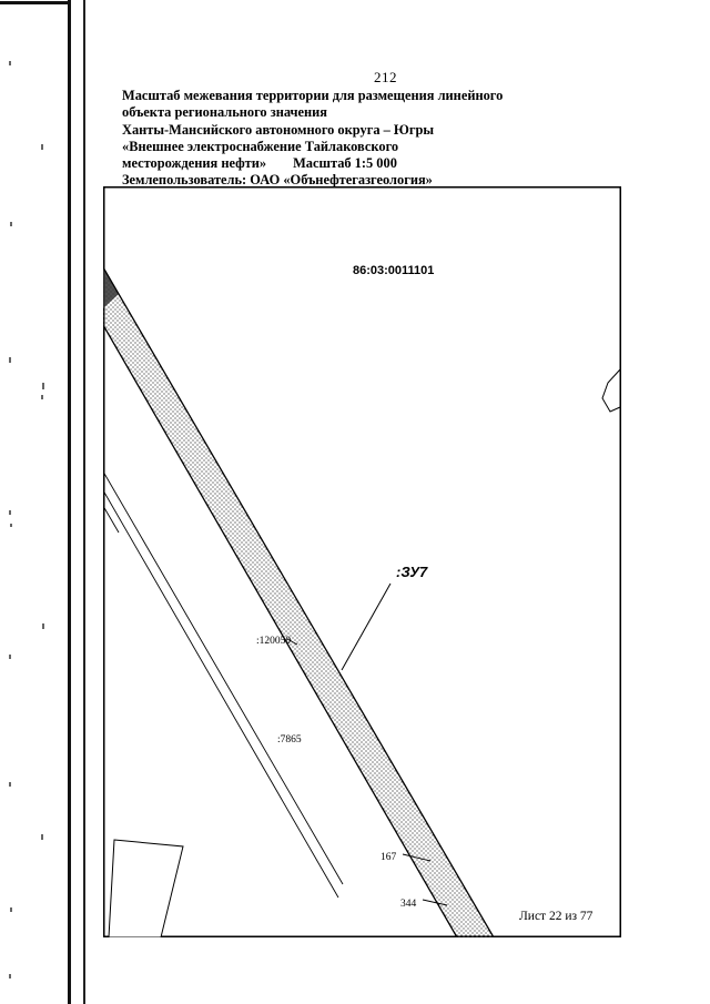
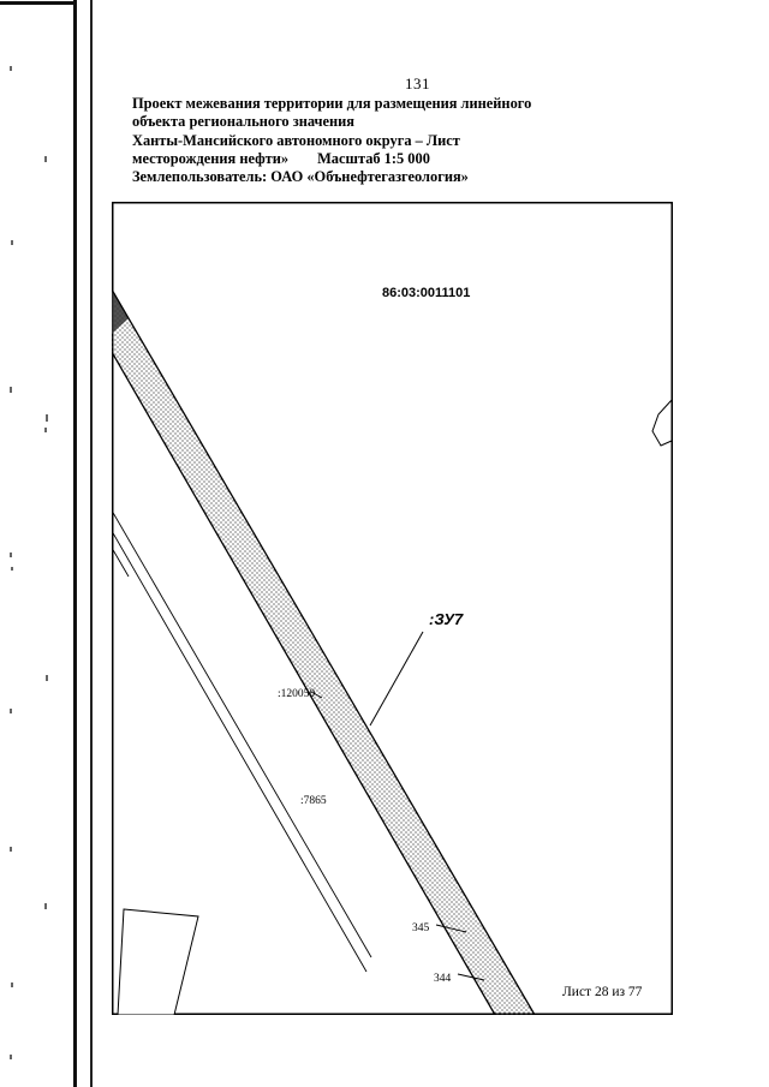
- 212
+ 131
- Масштаб межевания территории для размещения линейного
+ Проект межевания территории для размещения линейного
  объекта регионального значения
- Ханты-Мансийского автономного округа – Югры
+ Ханты-Мансийского автономного округа – Лист
- «Внешнее электроснабжение Тайлаковского
  месторождения нефти» Масштаб 1:5 000
  Землепользователь: ОАО «Обънефтегазгеология»
  86:03:0011101
  :ЗУ7
  :120050
  :7865
- 167
+ 345
  344
- Лист 22 из 77
+ Лист 28 из 77
